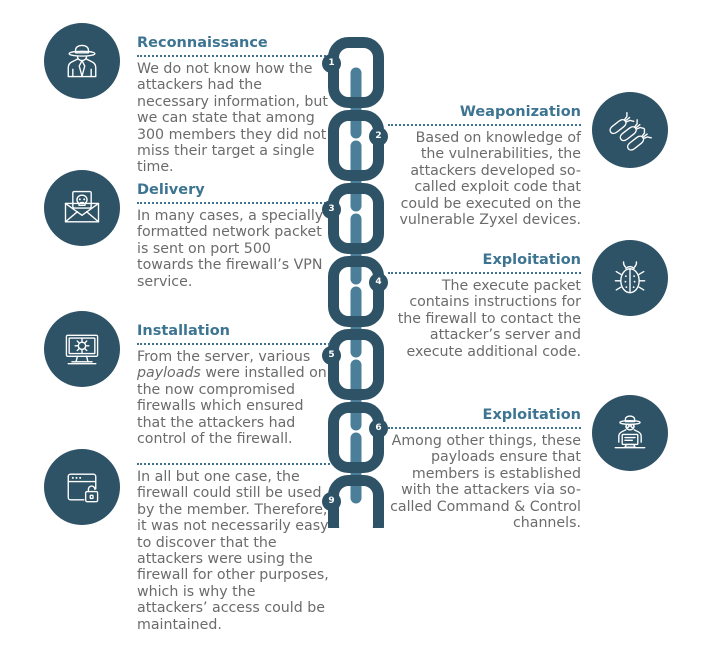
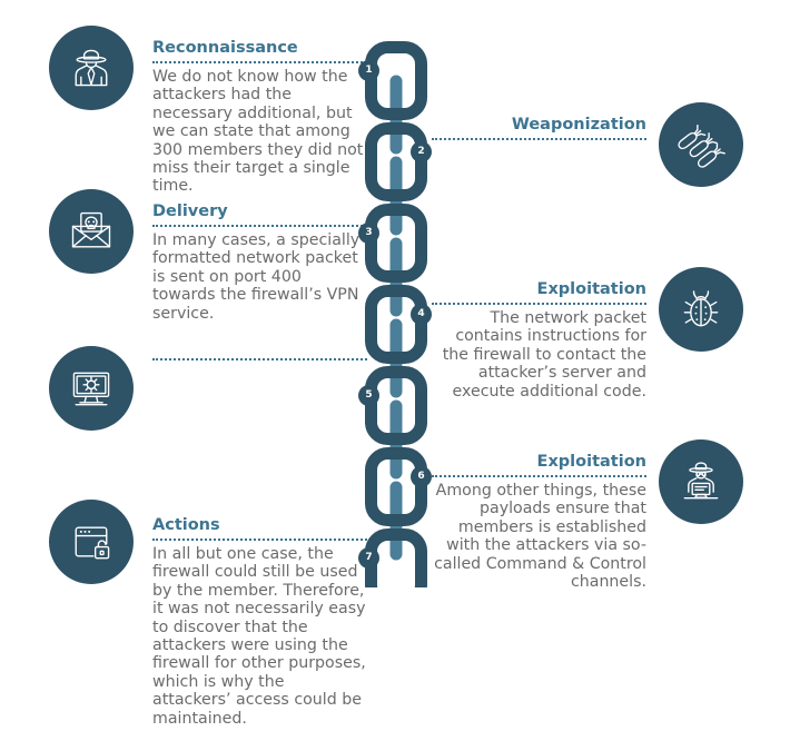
  1
  2
  3
  4
  5
  6
- 9
+ 7
  Reconnaissance
- We do not know how the attackers had the necessary information, but we can state that among 300 members they did not miss their target a single time.
+ We do not know how the attackers had the necessary additional, but we can state that among 300 members they did not miss their target a single time.
  Weaponization
- Based on knowledge of the vulnerabilities, the attackers developed so-called exploit code that could be executed on the vulnerable Zyxel devices.
  Delivery
- In many cases, a specially formatted network packet is sent on port 500 towards the firewall’s VPN service.
+ In many cases, a specially formatted network packet is sent on port 400 towards the firewall’s VPN service.
  Exploitation
- The execute packet contains instructions for the firewall to contact the attacker’s server and execute additional code.
+ The network packet contains instructions for the firewall to contact the attacker’s server and execute additional code.
- Installation
- From the server, various payloads were installed on the now compromised firewalls which ensured that the attackers had control of the firewall.
  Exploitation
  Among other things, these payloads ensure that members is established with the attackers via so-called Command & Control channels.
+ Actions
  In all but one case, the firewall could still be used by the member. Therefore, it was not necessarily easy to discover that the attackers were using the firewall for other purposes, which is why the attackers’ access could be maintained.
